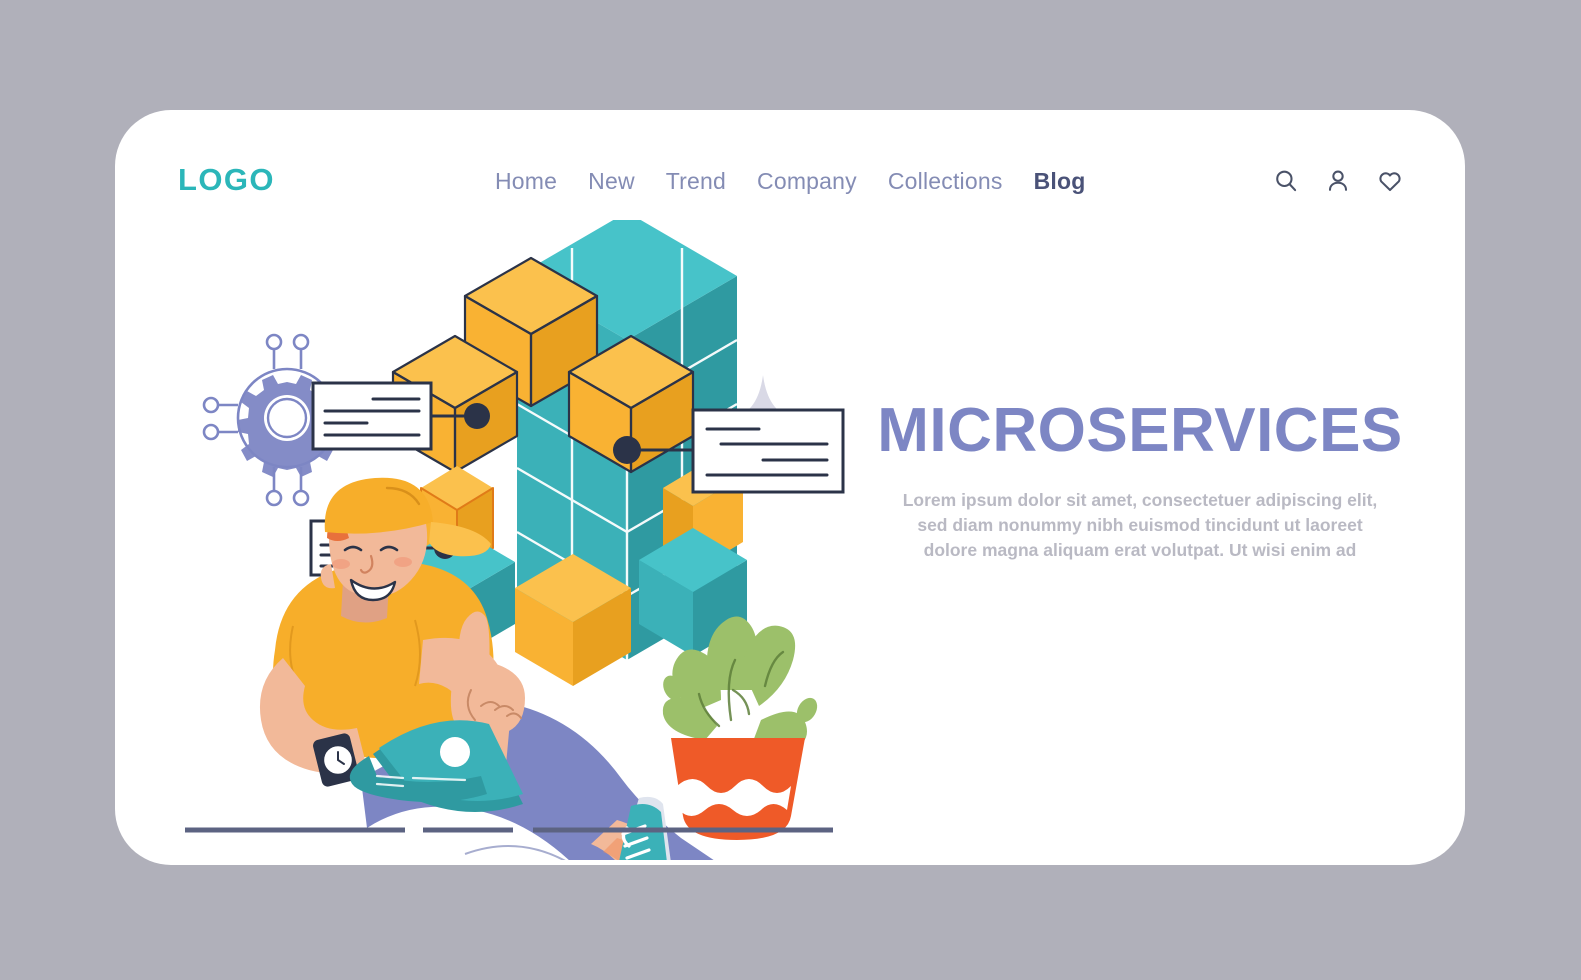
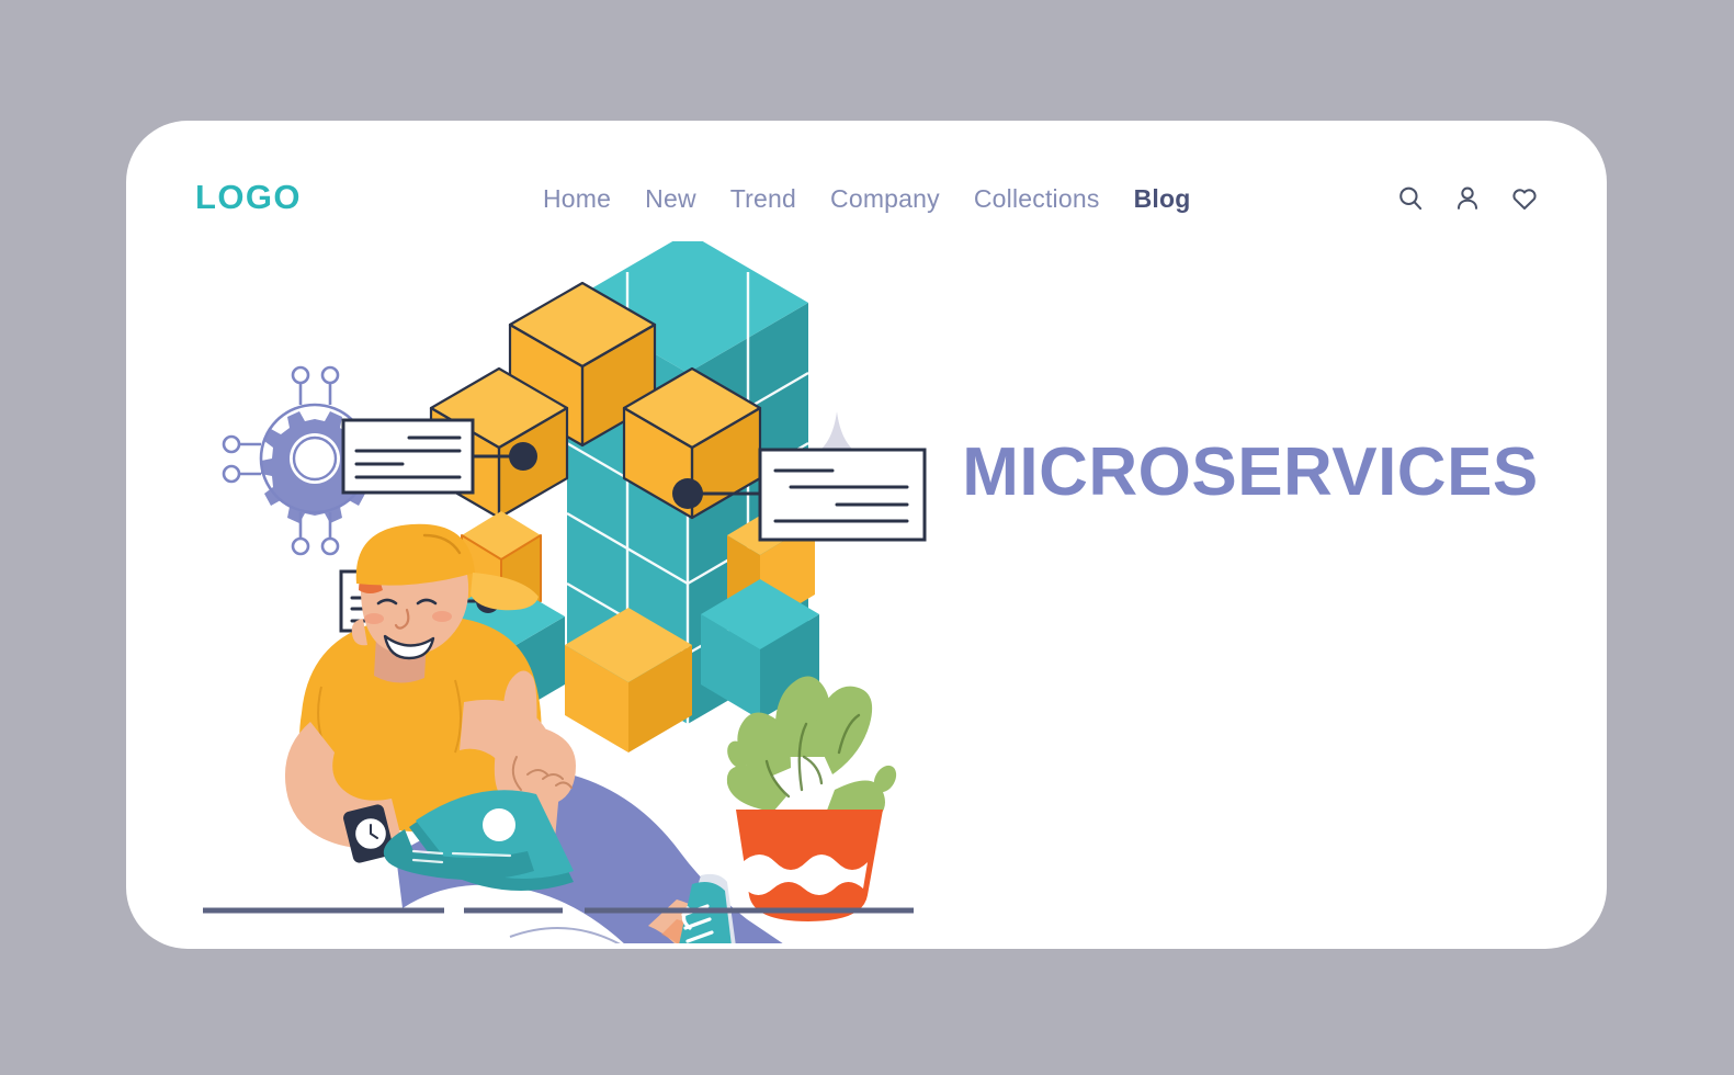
  LOGO
  Home
  New
  Trend
  Company
  Collections
  Blog
  MICROSERVICES
- Lorem ipsum dolor sit amet, consectetuer adipiscing elit, sed diam nonummy nibh euismod tincidunt ut laoreet dolore magna aliquam erat volutpat. Ut wisi enim ad
